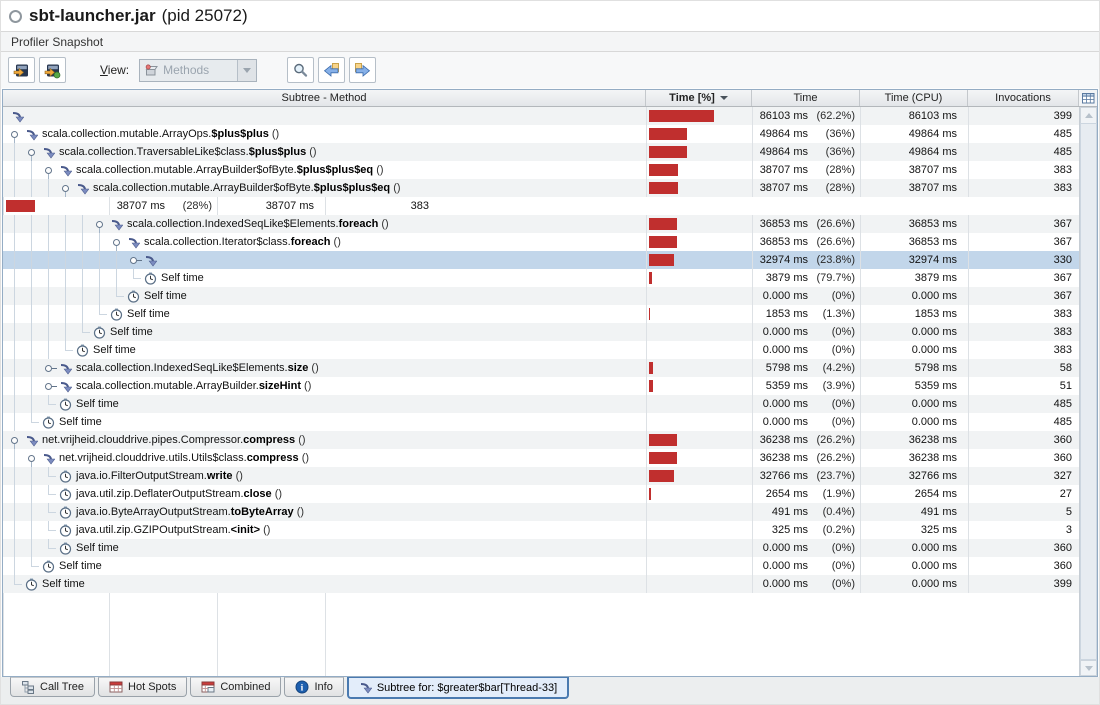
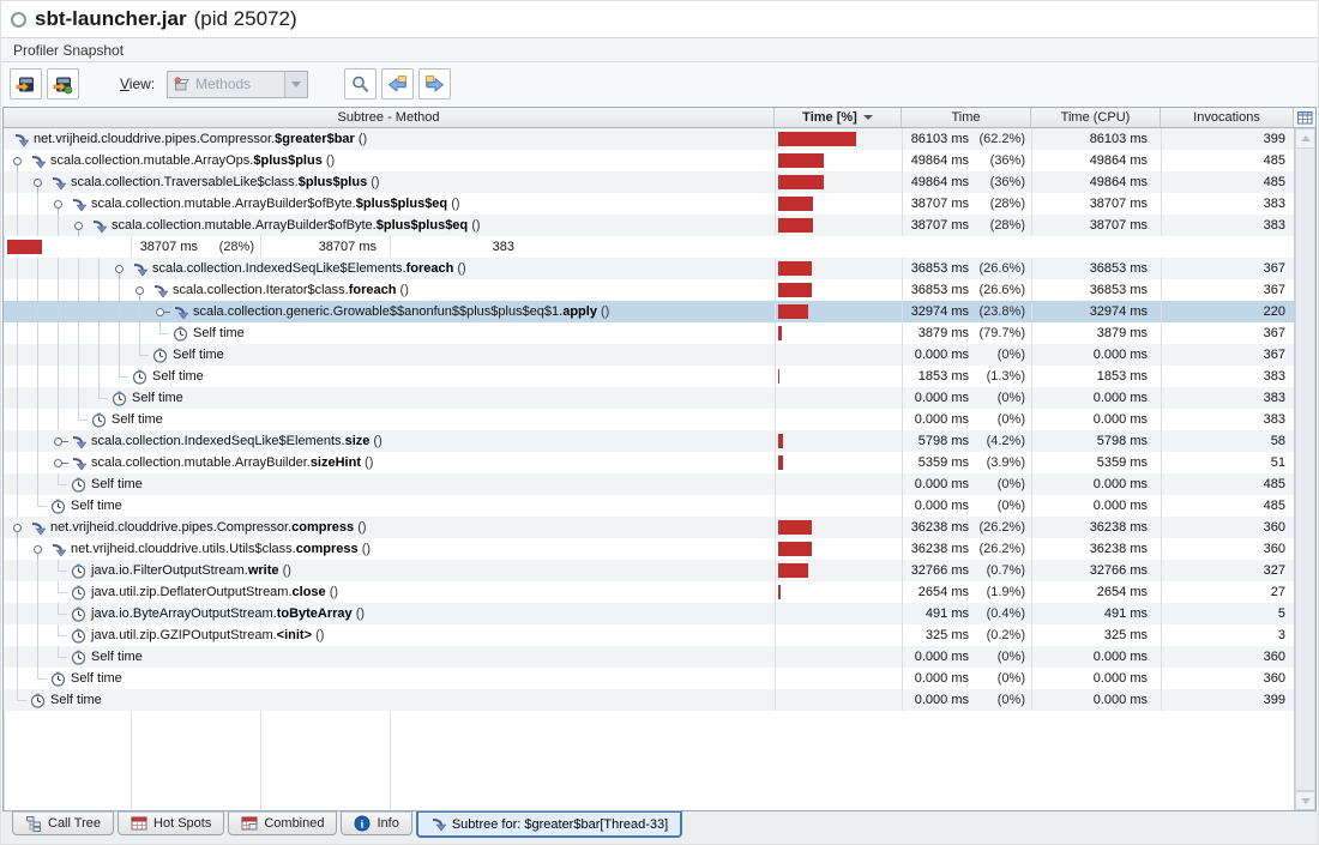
  sbt-launcher.jar
  (pid 25072)
  Profiler Snapshot
  View:
  Methods
  Subtree - Method
  Time [%]
  Time
  Time (CPU)
  Invocations
+ net.vrijheid.clouddrive.pipes.Compressor.$greater$bar ()
  86103 ms
  (62.2%)
  86103 ms
  399
  scala.collection.mutable.ArrayOps.$plus$plus ()
  49864 ms
  (36%)
  49864 ms
  485
  scala.collection.TraversableLike$class.$plus$plus ()
  49864 ms
  (36%)
  49864 ms
  485
  scala.collection.mutable.ArrayBuilder$ofByte.$plus$plus$eq ()
  38707 ms
  (28%)
  38707 ms
  383
  scala.collection.mutable.ArrayBuilder$ofByte.$plus$plus$eq ()
  38707 ms
  (28%)
  38707 ms
  383
  38707 ms
  (28%)
  38707 ms
  383
  scala.collection.IndexedSeqLike$Elements.foreach ()
  36853 ms
  (26.6%)
  36853 ms
  367
  scala.collection.Iterator$class.foreach ()
  36853 ms
  (26.6%)
  36853 ms
  367
+ scala.collection.generic.Growable$$anonfun$$plus$plus$eq$1.apply ()
  32974 ms
  (23.8%)
  32974 ms
- 330
+ 220
  Self time
  3879 ms
  (79.7%)
  3879 ms
  367
  Self time
  0.000 ms
  (0%)
  0.000 ms
  367
  Self time
  1853 ms
  (1.3%)
  1853 ms
  383
  Self time
  0.000 ms
  (0%)
  0.000 ms
  383
  Self time
  0.000 ms
  (0%)
  0.000 ms
  383
  scala.collection.IndexedSeqLike$Elements.size ()
  5798 ms
  (4.2%)
  5798 ms
  58
  scala.collection.mutable.ArrayBuilder.sizeHint ()
  5359 ms
  (3.9%)
  5359 ms
  51
  Self time
  0.000 ms
  (0%)
  0.000 ms
  485
  Self time
  0.000 ms
  (0%)
  0.000 ms
  485
  net.vrijheid.clouddrive.pipes.Compressor.compress ()
  36238 ms
  (26.2%)
  36238 ms
  360
  net.vrijheid.clouddrive.utils.Utils$class.compress ()
  36238 ms
  (26.2%)
  36238 ms
  360
  java.io.FilterOutputStream.write ()
  32766 ms
- (23.7%)
+ (0.7%)
  32766 ms
  327
  java.util.zip.DeflaterOutputStream.close ()
  2654 ms
  (1.9%)
  2654 ms
  27
  java.io.ByteArrayOutputStream.toByteArray ()
  491 ms
  (0.4%)
  491 ms
  5
  java.util.zip.GZIPOutputStream.<init> ()
  325 ms
  (0.2%)
  325 ms
  3
  Self time
  0.000 ms
  (0%)
  0.000 ms
  360
  Self time
  0.000 ms
  (0%)
  0.000 ms
  360
  Self time
  0.000 ms
  (0%)
  0.000 ms
  399
  Call Tree
  Hot Spots
  Combined
  i
  Info
  Subtree for: $greater$bar[Thread-33]
